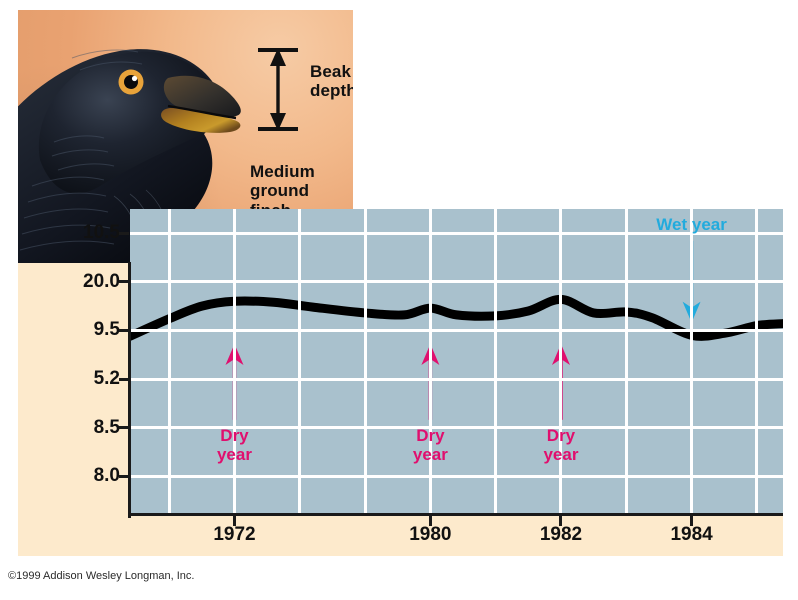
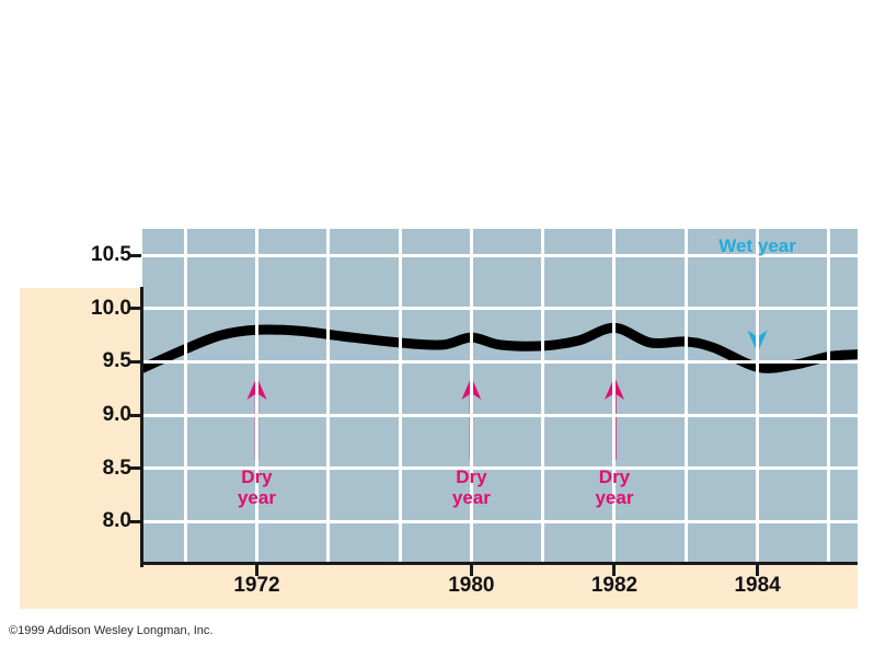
- Beak
- depth
- Medium
- ground
  10.5
- 20.0
+ 10.0
  9.5
- 5.2
+ 9.0
  8.5
  8.0
  1972
  1980
  1982
  1984
  Dry
  year
  Dry
  year
  Dry
  year
  Wet year
  ©1999 Addison Wesley Longman, Inc.
